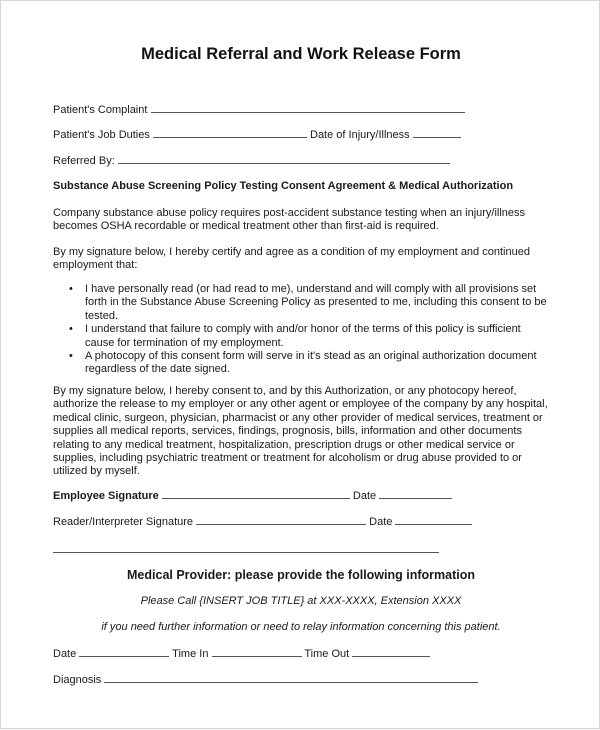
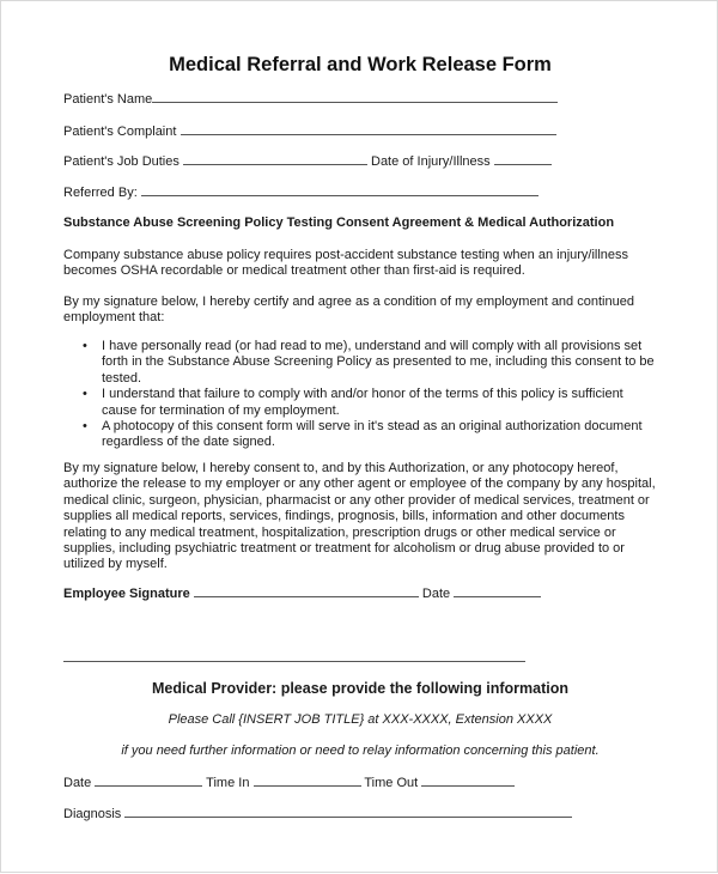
  Medical Referral and Work Release Form
+ Patient's Name
  Patient's Complaint
  Patient's Job Duties Date of Injury/Illness
  Referred By:
  Substance Abuse Screening Policy Testing Consent Agreement & Medical Authorization
  Company substance abuse policy requires post-accident substance testing when an injury/illness becomes OSHA recordable or medical treatment other than first-aid is required.
  By my signature below, I hereby certify and agree as a condition of my employment and continued employment that:
  •
  I have personally read (or had read to me), understand and will comply with all provisions set forth in the Substance Abuse Screening Policy as presented to me, including this consent to be tested.
  •
  I understand that failure to comply with and/or honor of the terms of this policy is sufficient cause for termination of my employment.
  •
  A photocopy of this consent form will serve in it's stead as an original authorization document regardless of the date signed.
  By my signature below, I hereby consent to, and by this Authorization, or any photocopy hereof, authorize the release to my employer or any other agent or employee of the company by any hospital, medical clinic, surgeon, physician, pharmacist or any other provider of medical services, treatment or supplies all medical reports, services, findings, prognosis, bills, information and other documents relating to any medical treatment, hospitalization, prescription drugs or other medical service or supplies, including psychiatric treatment or treatment for alcoholism or drug abuse provided to or utilized by myself.
  Employee Signature Date
- Reader/Interpreter Signature Date
  Medical Provider: please provide the following information
  Please Call {INSERT JOB TITLE} at XXX-XXXX, Extension XXXX
  if you need further information or need to relay information concerning this patient.
  Date Time In Time Out
  Diagnosis
